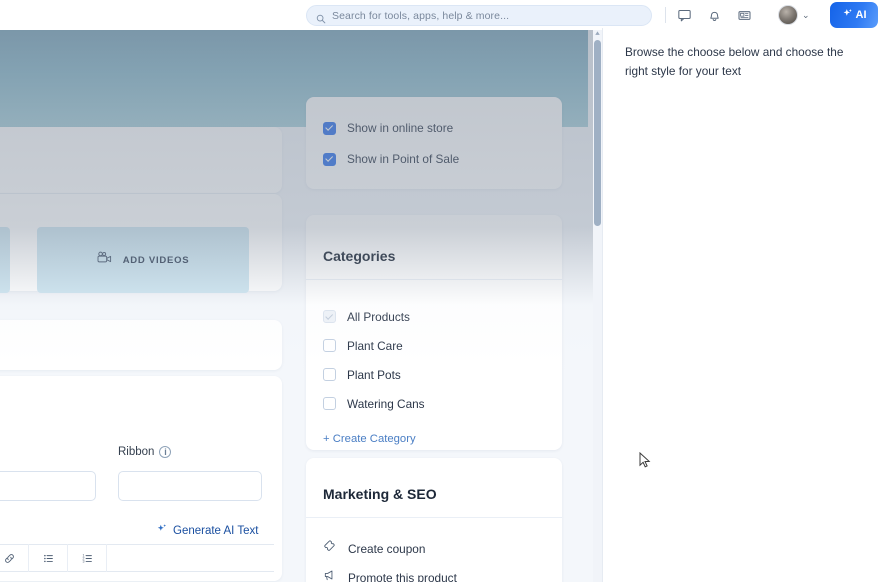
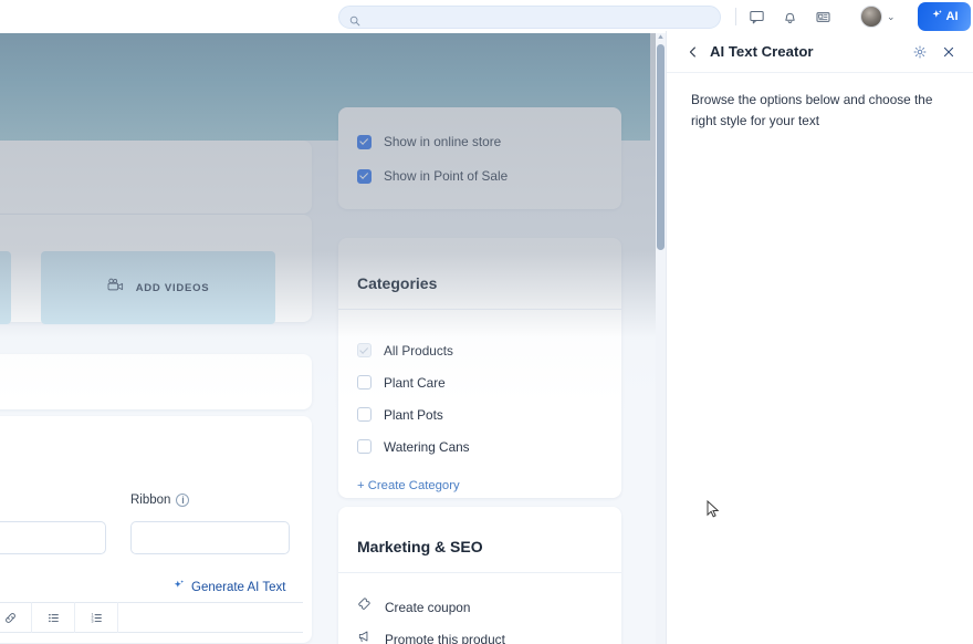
- Search for tools, apps, help & more...
  ⌄
  AI
+ AI Text Creator
- Browse the choose below and choose the right style for your text
+ Browse the options below and choose the right style for your text
